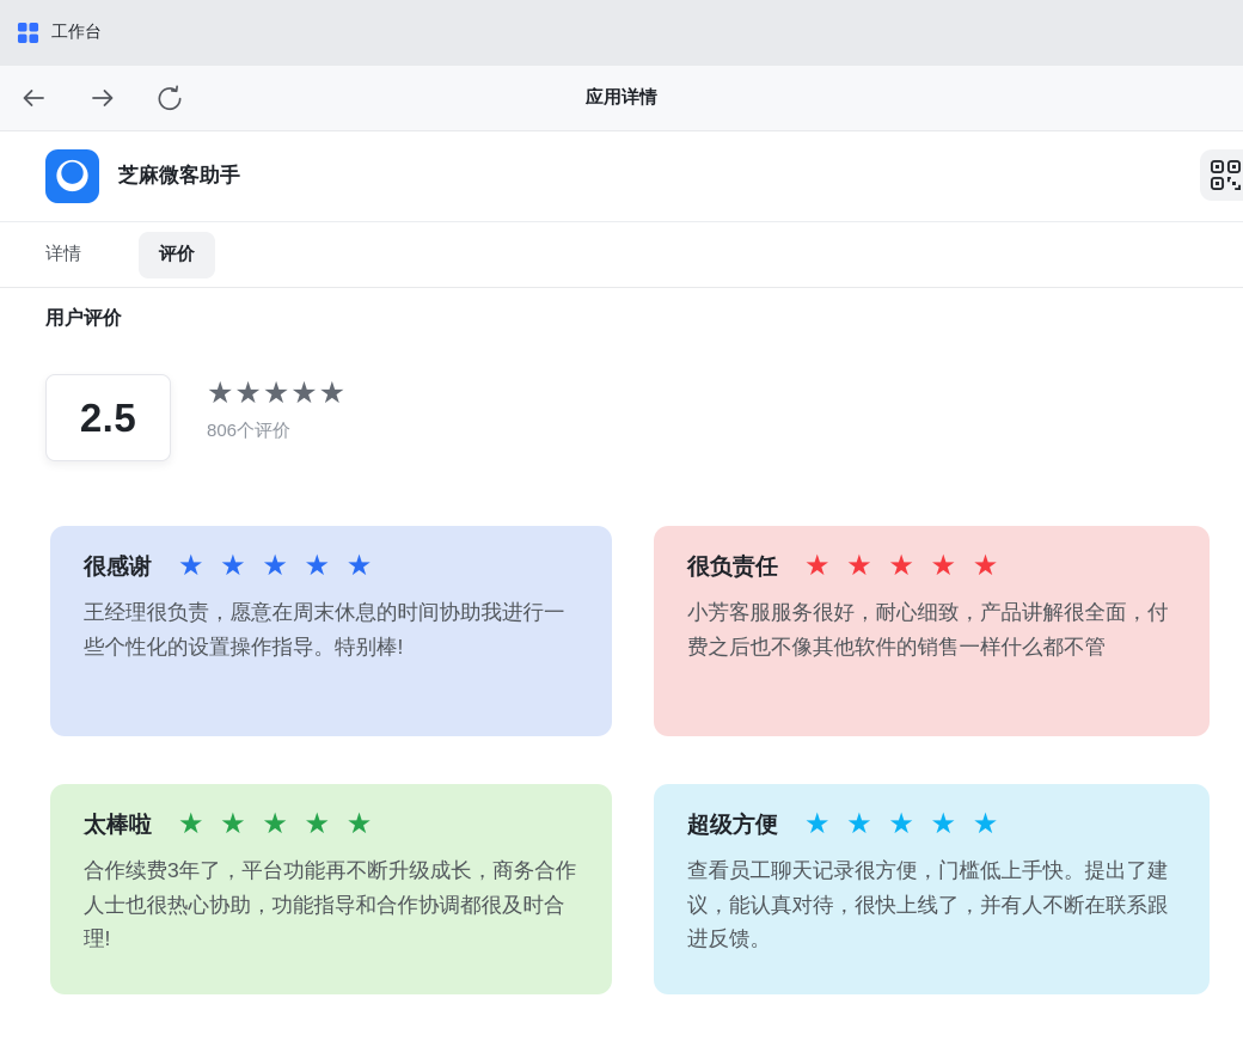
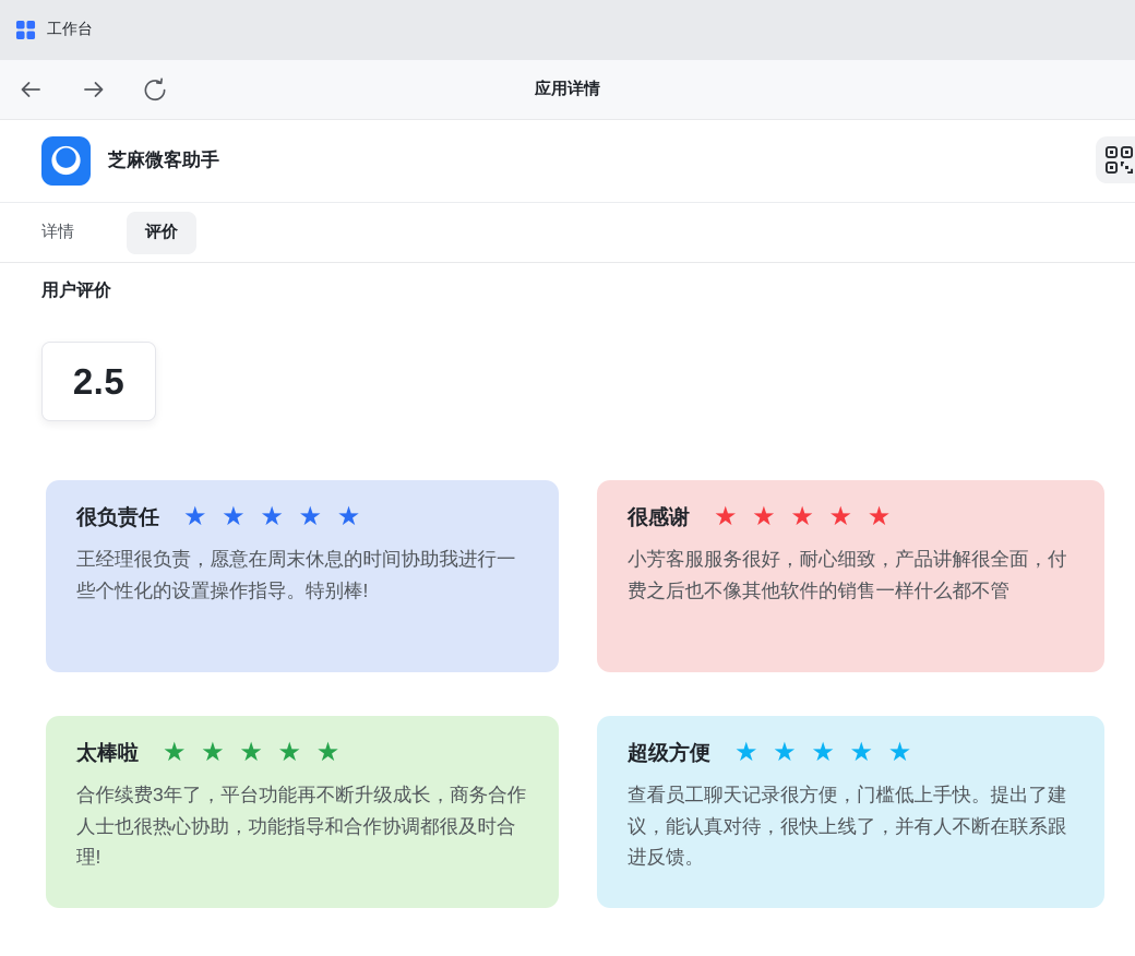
  工作台
  应用详情
  芝麻微客助手
  详情
  评价
  用户评价
  2.5
- ★★★★★
- 806个评价
- 很感谢
+ 很负责任
  ★ ★ ★ ★ ★
  王经理很负责，愿意在周末休息的时间协助我进行一些个性化的设置操作指导。特别棒!
- 很负责任
+ 很感谢
  ★ ★ ★ ★ ★
  小芳客服服务很好，耐心细致，产品讲解很全面，付费之后也不像其他软件的销售一样什么都不管
  太棒啦
  ★ ★ ★ ★ ★
  合作续费3年了，平台功能再不断升级成长，商务合作人士也很热心协助，功能指导和合作协调都很及时合理!
  超级方便
  ★ ★ ★ ★ ★
  查看员工聊天记录很方便，门槛低上手快。提出了建议，能认真对待，很快上线了，并有人不断在联系跟进反馈。
